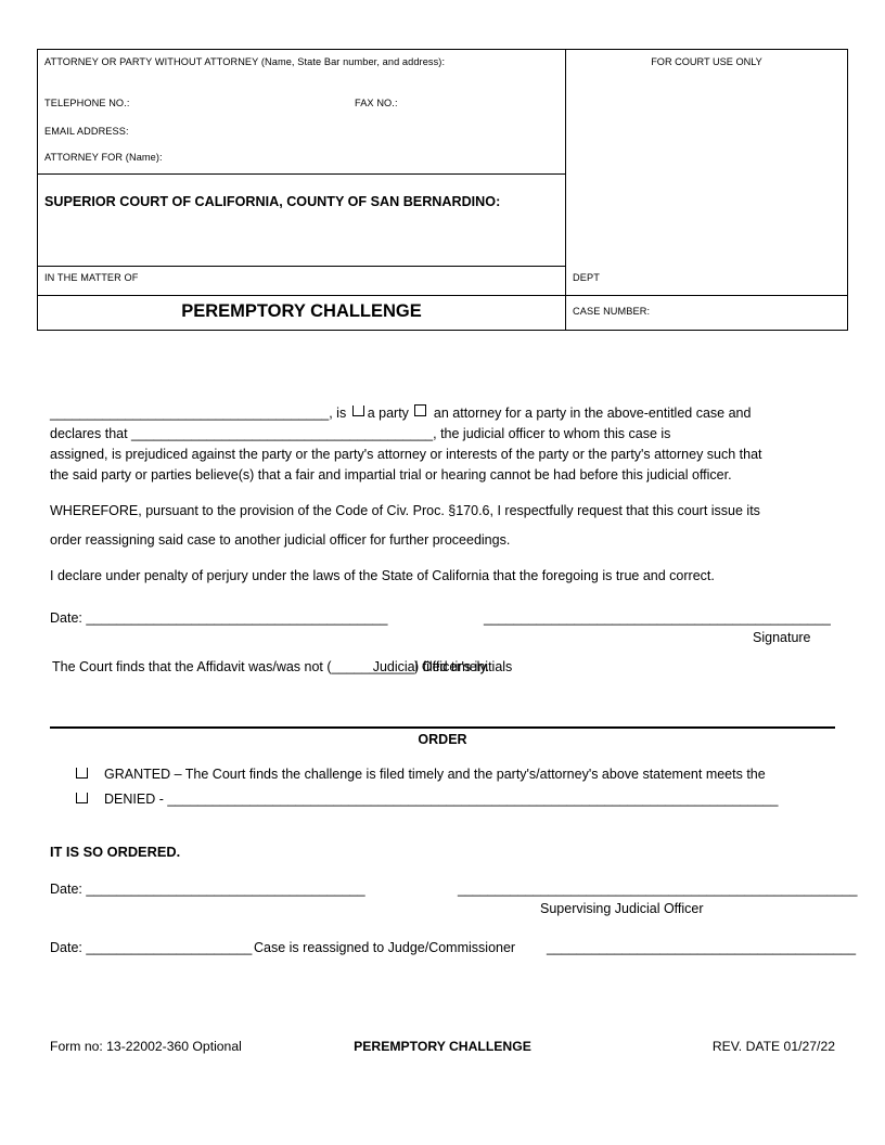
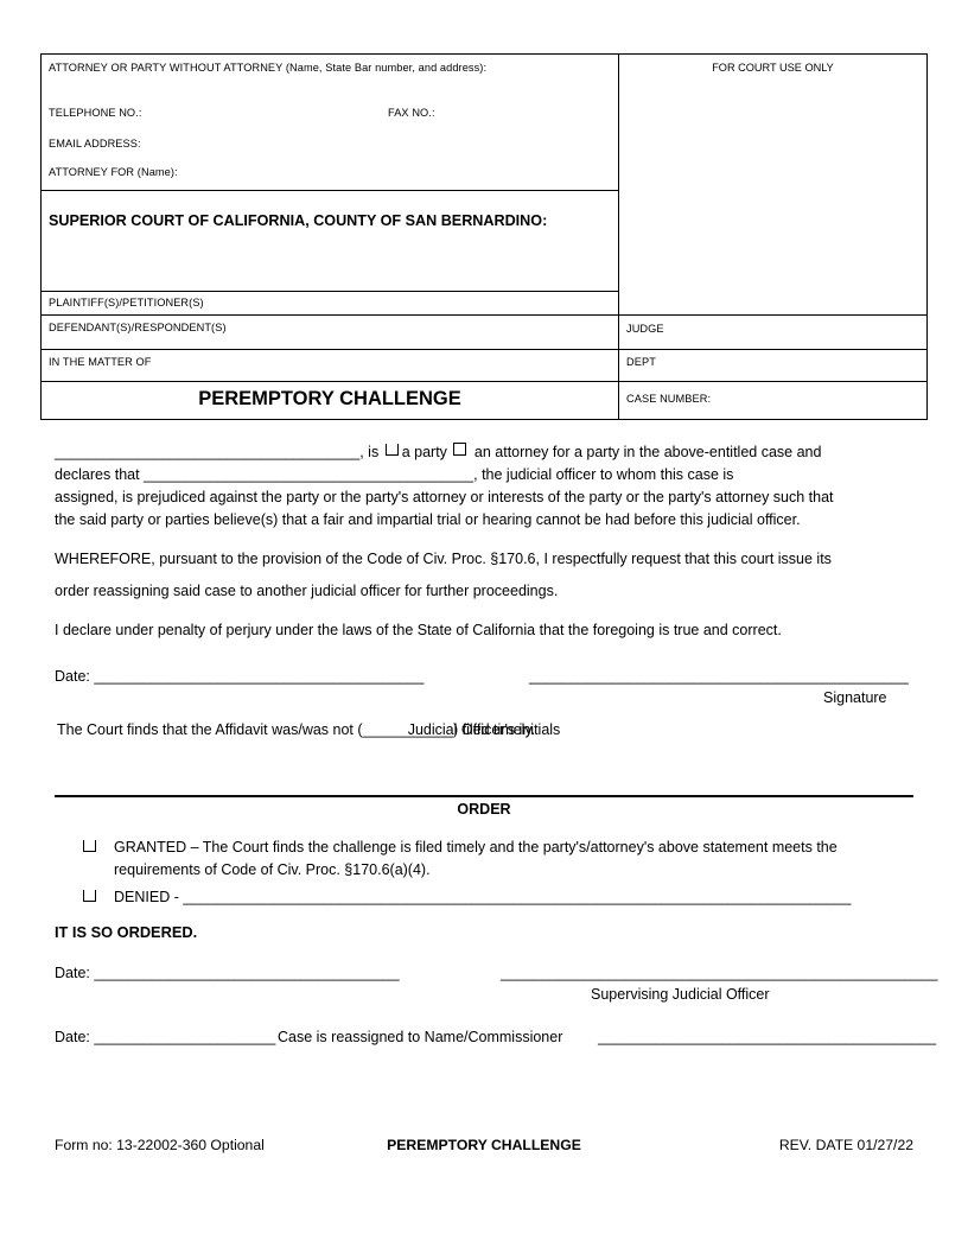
  ATTORNEY OR PARTY WITHOUT ATTORNEY (Name, State Bar number, and address):
  TELEPHONE NO.:
  FAX NO.:
  EMAIL ADDRESS:
  ATTORNEY FOR (Name):
  FOR COURT USE ONLY
  SUPERIOR COURT OF CALIFORNIA, COUNTY OF SAN BERNARDINO:
+ PLAINTIFF(S)/PETITIONER(S)
+ DEFENDANT(S)/RESPONDENT(S)
+ JUDGE
  IN THE MATTER OF
  DEPT
  PEREMPTORY CHALLENGE
  CASE NUMBER:
  _____________________________________, is a party an attorney for a party in the above-entitled case and
  declares that ________________________________________, the judicial officer to whom this case is
  assigned, is prejudiced against the party or the party's attorney or interests of the party or the party's attorney such that
  the said party or parties believe(s) that a fair and impartial trial or hearing cannot be had before this judicial officer.
  WHEREFORE, pursuant to the provision of the Code of Civ. Proc. §170.6, I respectfully request that this court issue its
  order reassigning said case to another judicial officer for further proceedings.
  I declare under penalty of perjury under the laws of the State of California that the foregoing is true and correct.
  Date: ________________________________________
  ______________________________________________
  Signature
  The Court finds that the Affidavit was/was not (___________) filed timely.
  Judicial Officer's initials
  ORDER
  GRANTED – The Court finds the challenge is filed timely and the party's/attorney's above statement meets the
+ requirements of Code of Civ. Proc. §170.6(a)(4).
  DENIED - _________________________________________________________________________________
  IT IS SO ORDERED.
  Date: _____________________________________
  _____________________________________________________
  Supervising Judicial Officer
  Date: ______________________
- Case is reassigned to Judge/Commissioner
+ Case is reassigned to Name/Commissioner
  _________________________________________
  Form no: 13-22002-360 Optional
  PEREMPTORY CHALLENGE
  REV. DATE 01/27/22
